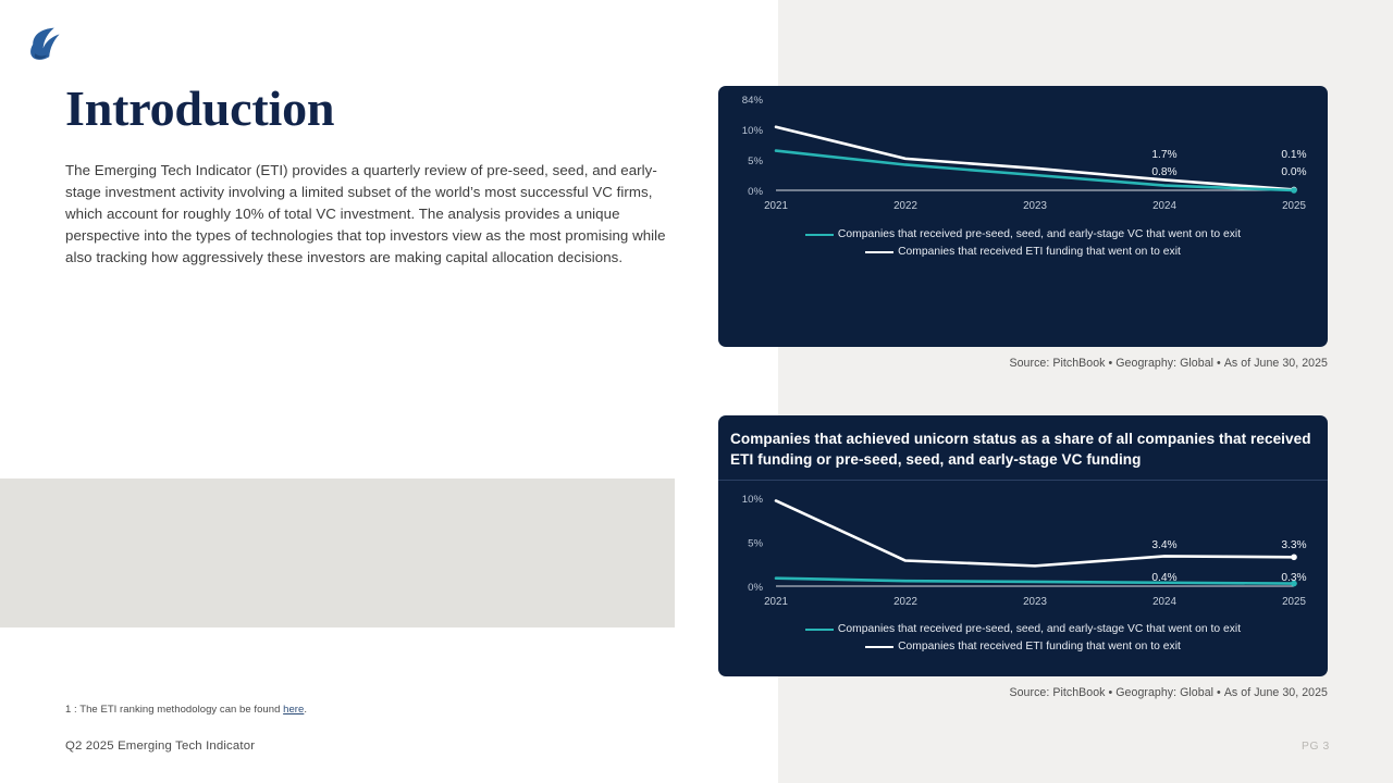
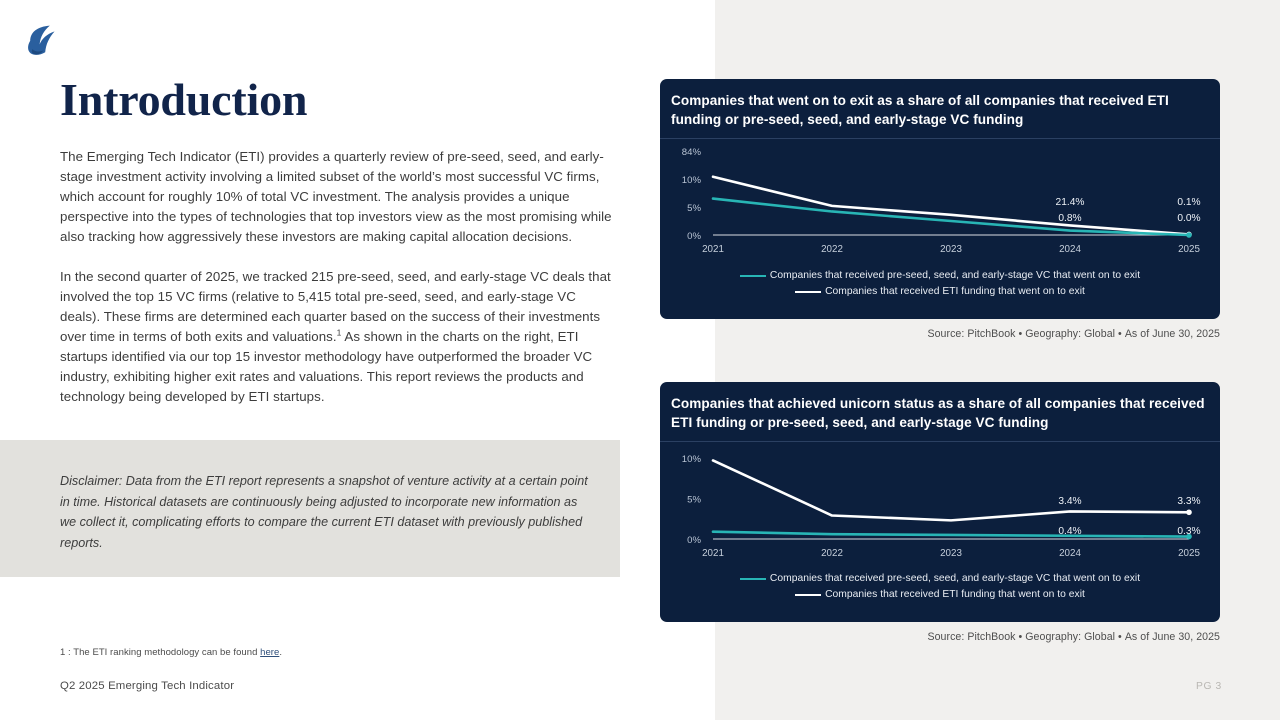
  Introduction
  The Emerging Tech Indicator (ETI) provides a quarterly review of pre-seed, seed, and early-stage investment activity involving a limited subset of the world’s most successful VC firms, which account for roughly 10% of total VC investment. The analysis provides a unique perspective into the types of technologies that top investors view as the most promising while also tracking how aggressively these investors are making capital allocation decisions.
+ In the second quarter of 2025, we tracked 215 pre-seed, seed, and early-stage VC deals that involved the top 15 VC firms (relative to 5,415 total pre-seed, seed, and early-stage VC deals). These firms are determined each quarter based on the success of their investments over time in terms of both exits and valuations.1 As shown in the charts on the right, ETI startups identified via our top 15 investor methodology have outperformed the broader VC industry, exhibiting higher exit rates and valuations. This report reviews the products and technology being developed by ETI startups.
+ Disclaimer: Data from the ETI report represents a snapshot of venture activity at a certain point in time. Historical datasets are continuously being adjusted to incorporate new information as we collect it, complicating efforts to compare the current ETI dataset with previously published reports.
  1 : The ETI ranking methodology can be found here.
  Q2 2025 Emerging Tech Indicator
  PG 3
+ Companies that went on to exit as a share of all companies that received ETI funding or pre-seed, seed, and early-stage VC funding
  0%
  5%
  10%
  84%
  2021
  2022
  2023
  2024
  2025
- 1.7%
+ 21.4%
  0.8%
  0.1%
  0.0%
  Companies that received pre-seed, seed, and early-stage VC that went on to exit
  Companies that received ETI funding that went on to exit
  Source: PitchBook • Geography: Global • As of June 30, 2025
  Companies that achieved unicorn status as a share of all companies that received ETI funding or pre-seed, seed, and early-stage VC funding
  0%
  5%
  10%
  2021
  2022
  2023
  2024
  2025
  3.4%
  0.4%
  3.3%
  0.3%
  Companies that received pre-seed, seed, and early-stage VC that went on to exit
  Companies that received ETI funding that went on to exit
  Source: PitchBook • Geography: Global • As of June 30, 2025
